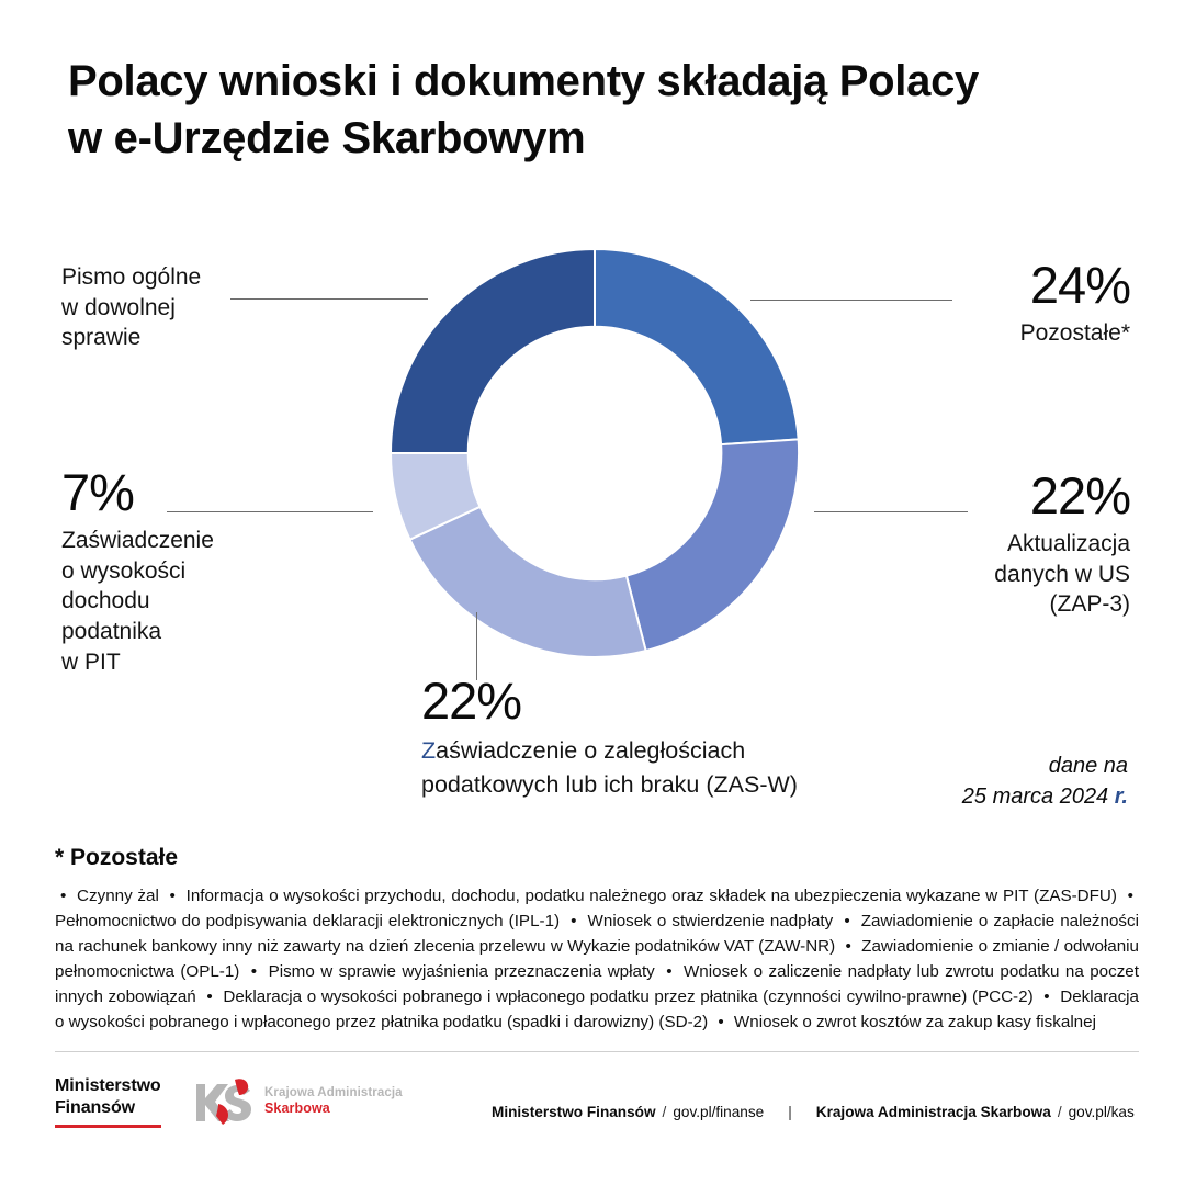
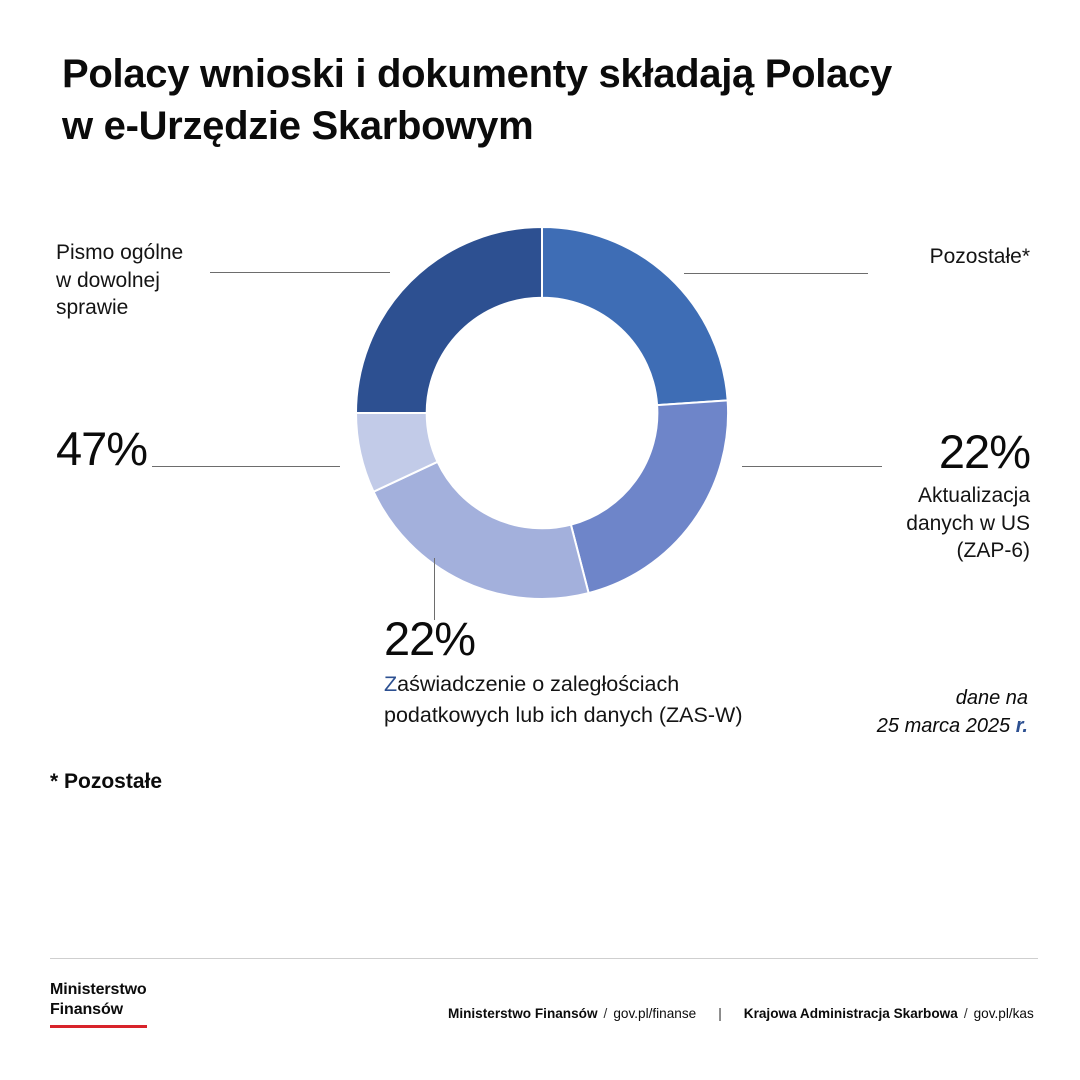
  Polacy wnioski i dokumenty składają Polacy
  w e-Urzędzie Skarbowym
  Pismo ogólne
  w dowolnej
  sprawie
- 7%
+ 47%
- Zaświadczenie
- o wysokości
- dochodu
- podatnika
- w PIT
- 24%
  Pozostałe*
  22%
  Aktualizacja
  danych w US
- (ZAP-3)
+ (ZAP-6)
  22%
  Zaświadczenie o zaległościach
- podatkowych lub ich braku (ZAS-W)
+ podatkowych lub ich danych (ZAS-W)
  dane na
- 25 marca 2024 r.
+ 25 marca 2025 r.
  * Pozostałe
- • Czynny żal • Informacja o wysokości przychodu, dochodu, podatku należnego oraz składek na ubezpieczenia wykazane w PIT (ZAS-DFU) • Pełnomocnictwo do podpisywania deklaracji elektronicznych (IPL-1) • Wniosek o stwierdzenie nadpłaty • Zawiadomienie o zapłacie należności na rachunek bankowy inny niż zawarty na dzień zlecenia przelewu w Wykazie podatników VAT (ZAW-NR) • Zawiadomienie o zmianie / odwołaniu pełnomocnictwa (OPL-1) • Pismo w sprawie wyjaśnienia przeznaczenia wpłaty • Wniosek o zaliczenie nadpłaty lub zwrotu podatku na poczet innych zobowiązań • Deklaracja o wysokości pobranego i wpłaconego podatku przez płatnika (czynności cywilno-prawne) (PCC-2) • Deklaracja o wysokości pobranego i wpłaconego przez płatnika podatku (spadki i darowizny) (SD-2) • Wniosek o zwrot kosztów za zakup kasy fiskalnej
  Ministerstwo
  Finansów
- Krajowa Administracja
- Skarbowa
  Ministerstwo Finansów / gov.pl/finanse | Krajowa Administracja Skarbowa / gov.pl/kas
